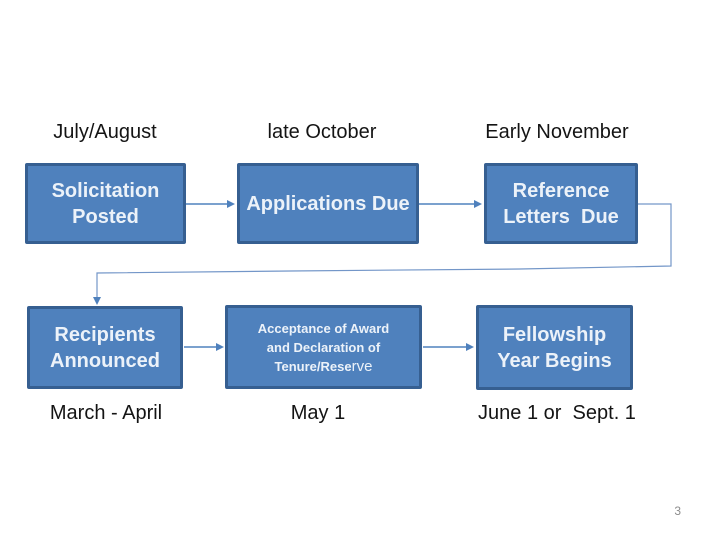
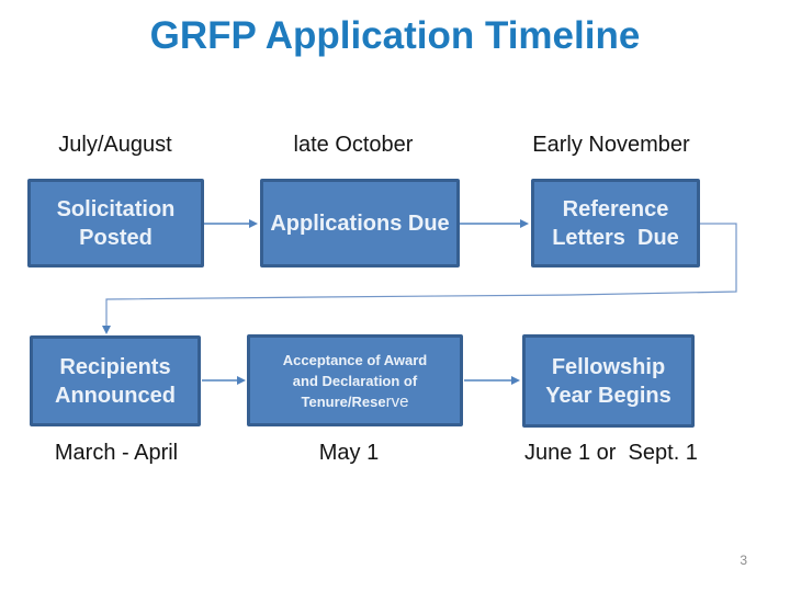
+ GRFP Application Timeline
  July/August
  late October
  Early November
  Solicitation
  Posted
  Applications Due
  Reference
  Letters Due
  Recipients
  Announced
  Acceptance of Award
  and Declaration of
  Tenure/Reserve
  Fellowship
  Year Begins
  March - April
  May 1
  June 1 or Sept. 1
  3
